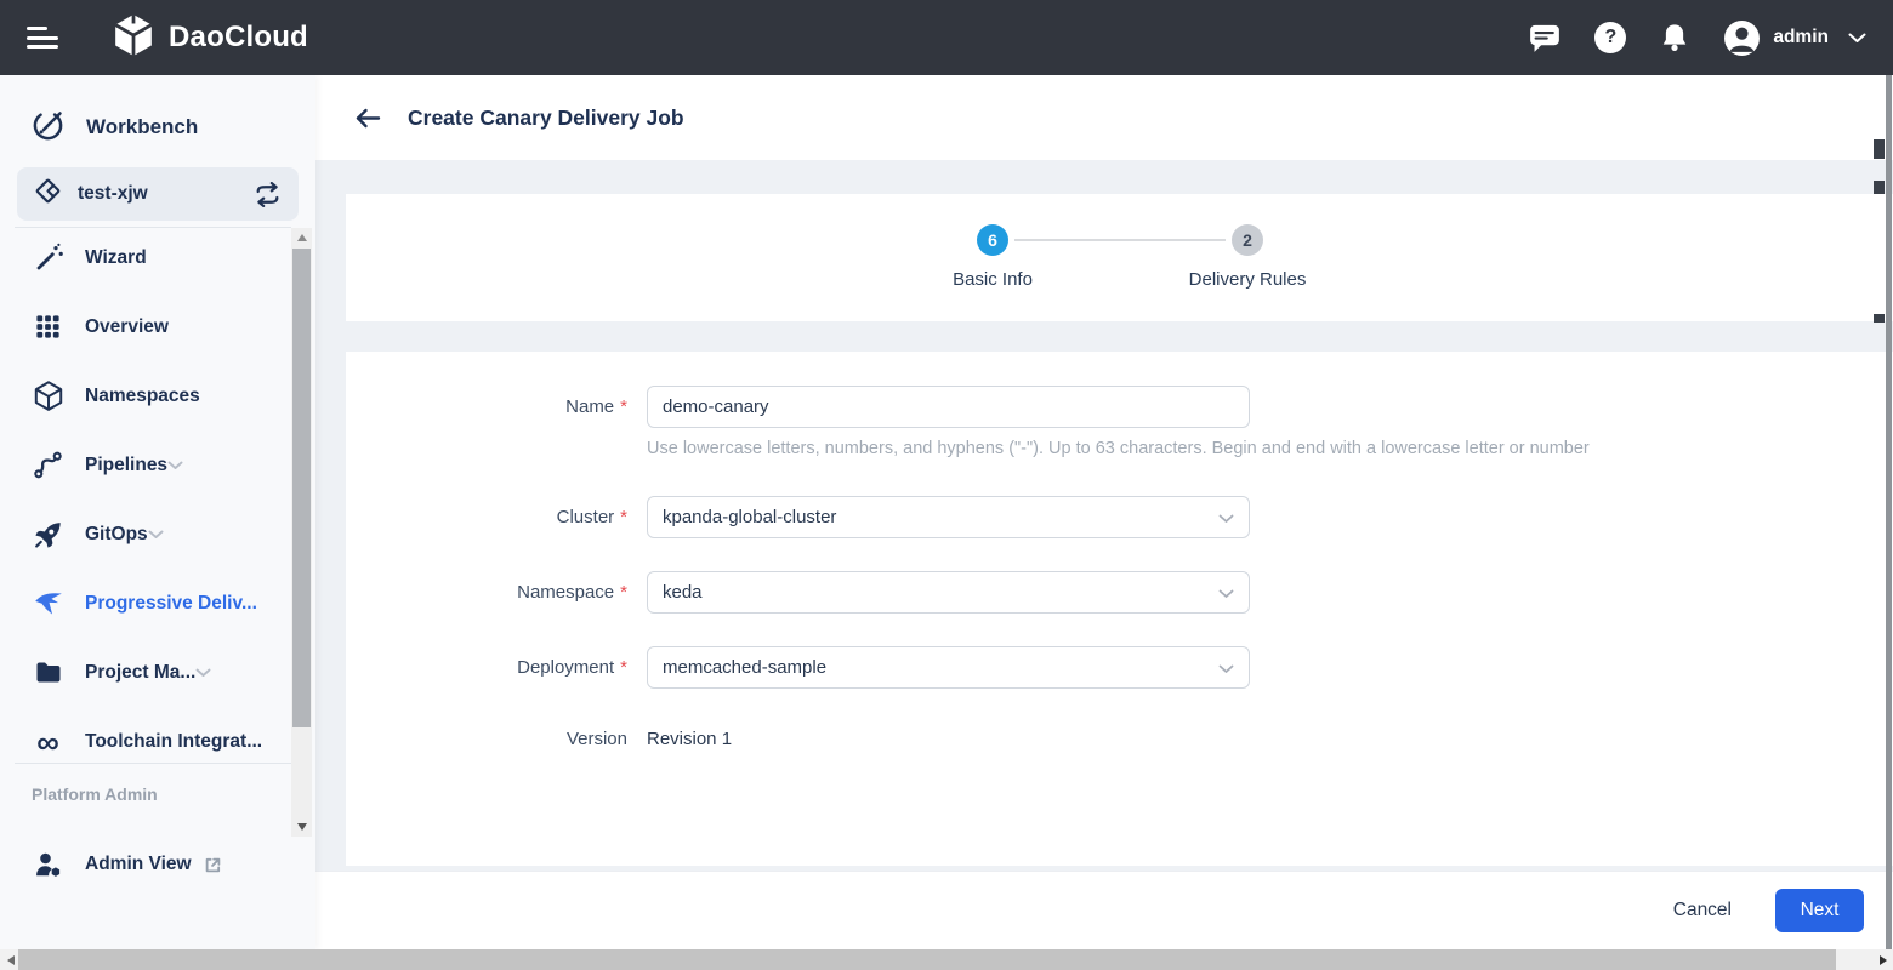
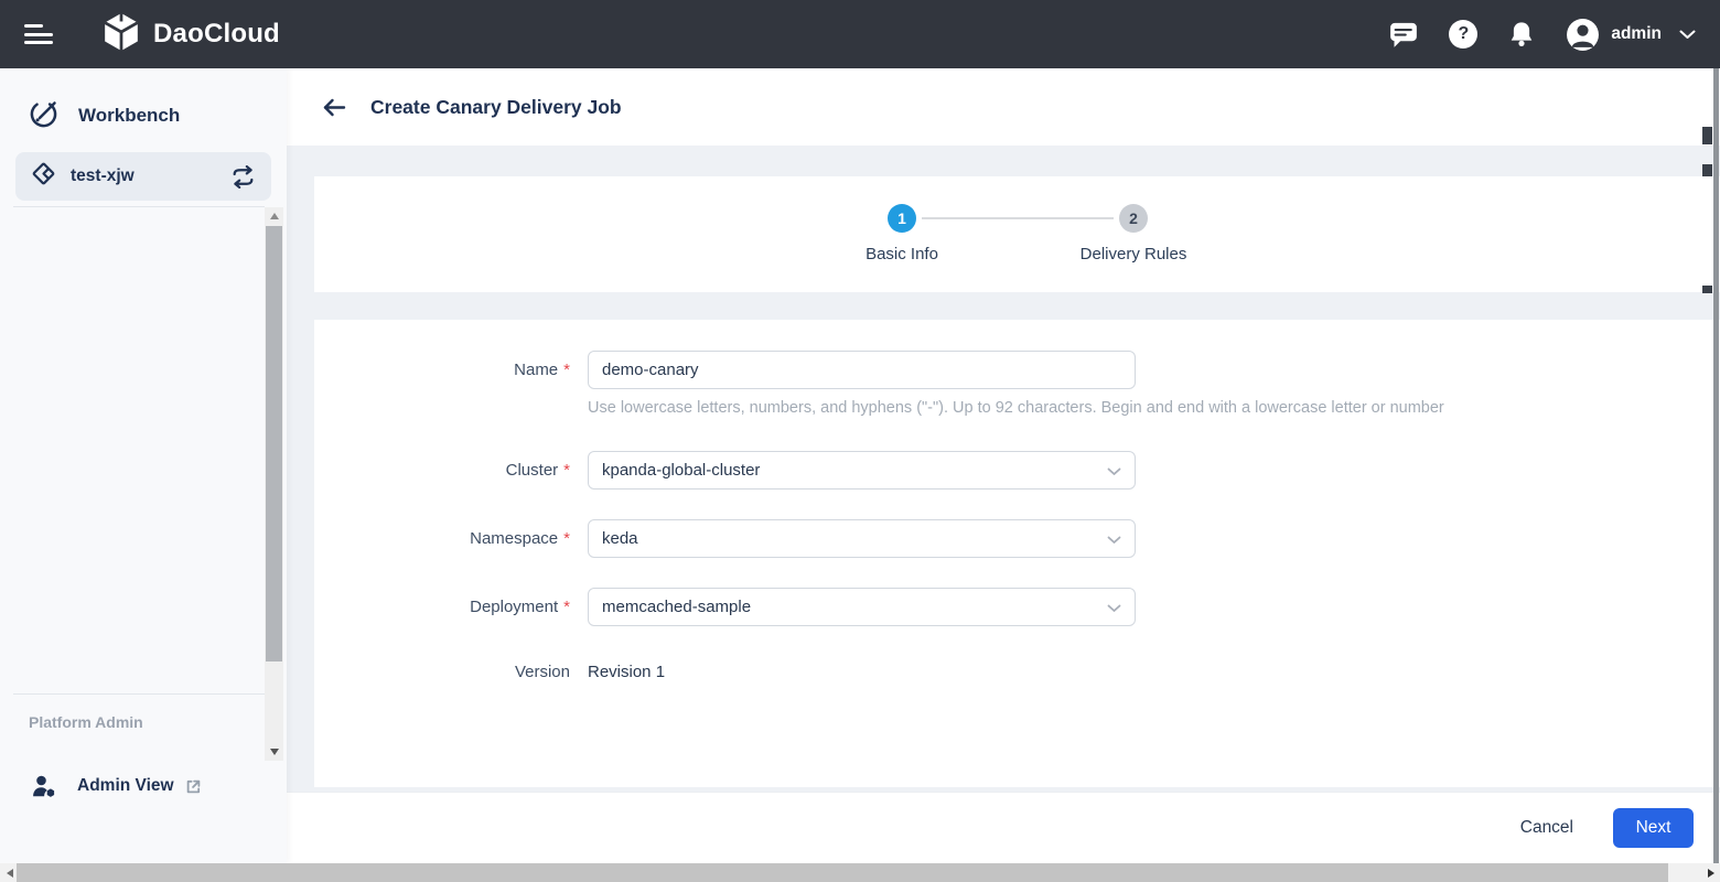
  DaoCloud
  ?
  admin
  Workbench
  test-xjw
- Wizard
- Overview
- Namespaces
- Pipelines
- GitOps
- Progressive Deliv...
- Project Ma...
- ∞
- Toolchain Integrat...
  Platform Admin
  Admin View
  Create Canary Delivery Job
- 6
+ 1
  2
  Basic Info
  Delivery Rules
  Name
  *
  demo-canary
- Use lowercase letters, numbers, and hyphens ("-"). Up to 63 characters. Begin and end with a lowercase letter or number
+ Use lowercase letters, numbers, and hyphens ("-"). Up to 92 characters. Begin and end with a lowercase letter or number
  Cluster
  *
  kpanda-global-cluster
  Namespace
  *
  keda
  Deployment
  *
  memcached-sample
  Version
  Revision 1
  Cancel
  Next
